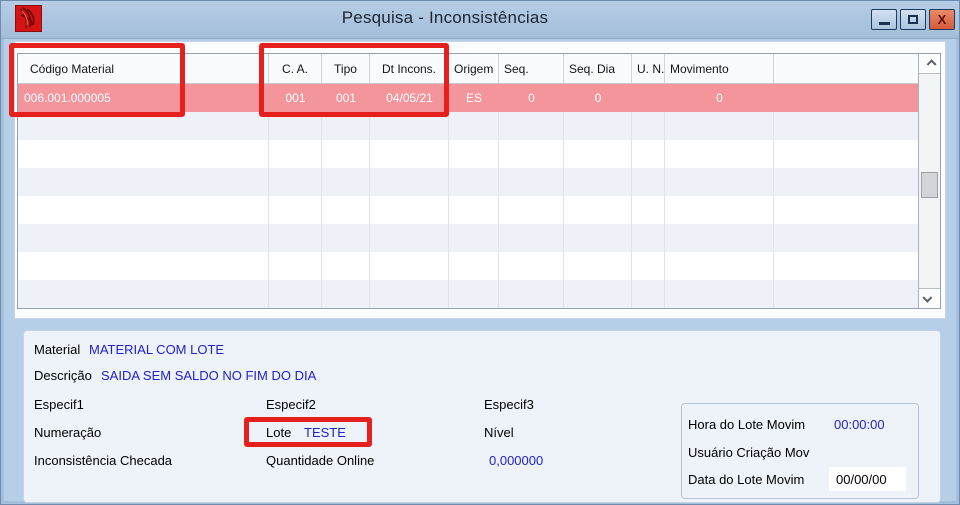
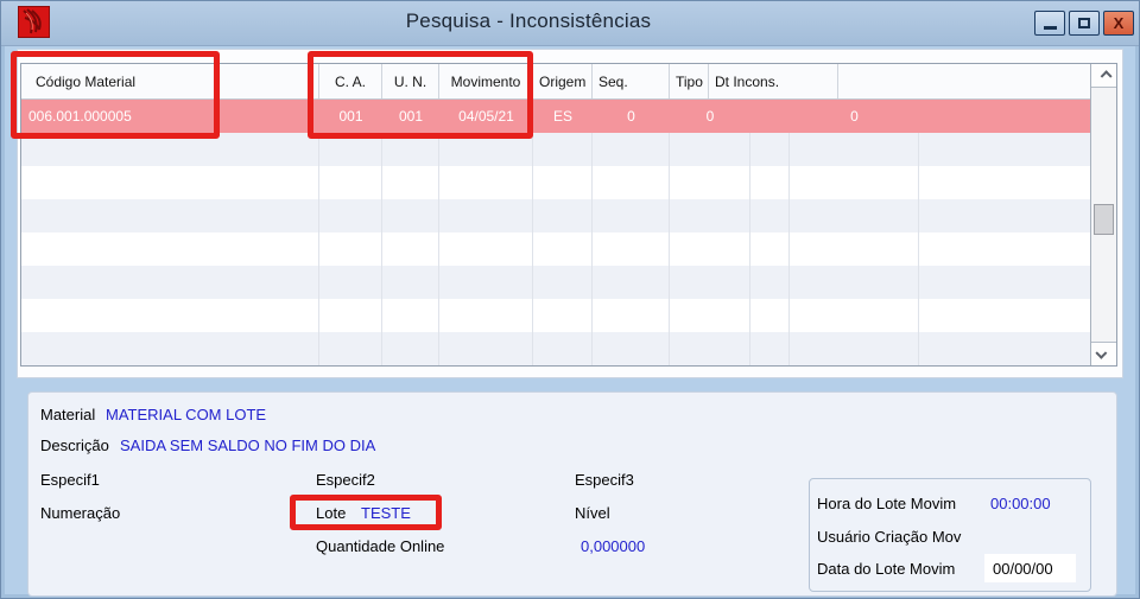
  Pesquisa - Inconsistências
  X
  Código Material
  C. A.
- Tipo
+ U. N.
- Dt Incons.
+ Movimento
  Origem
  Seq.
- Seq. Dia
- U. N.
+ Tipo
- Movimento
+ Dt Incons.
  006.001.000005
  001
  001
  04/05/21
  ES
  0
  0
  0
  Material
  MATERIAL COM LOTE
  Descrição
  SAIDA SEM SALDO NO FIM DO DIA
  Especif1
  Especif2
  Especif3
  Numeração
  Lote
  TESTE
  Nível
- Inconsistência Checada
  Quantidade Online
  0,000000
  Hora do Lote Movim
  00:00:00
  Usuário Criação Mov
  Data do Lote Movim
  00/00/00
